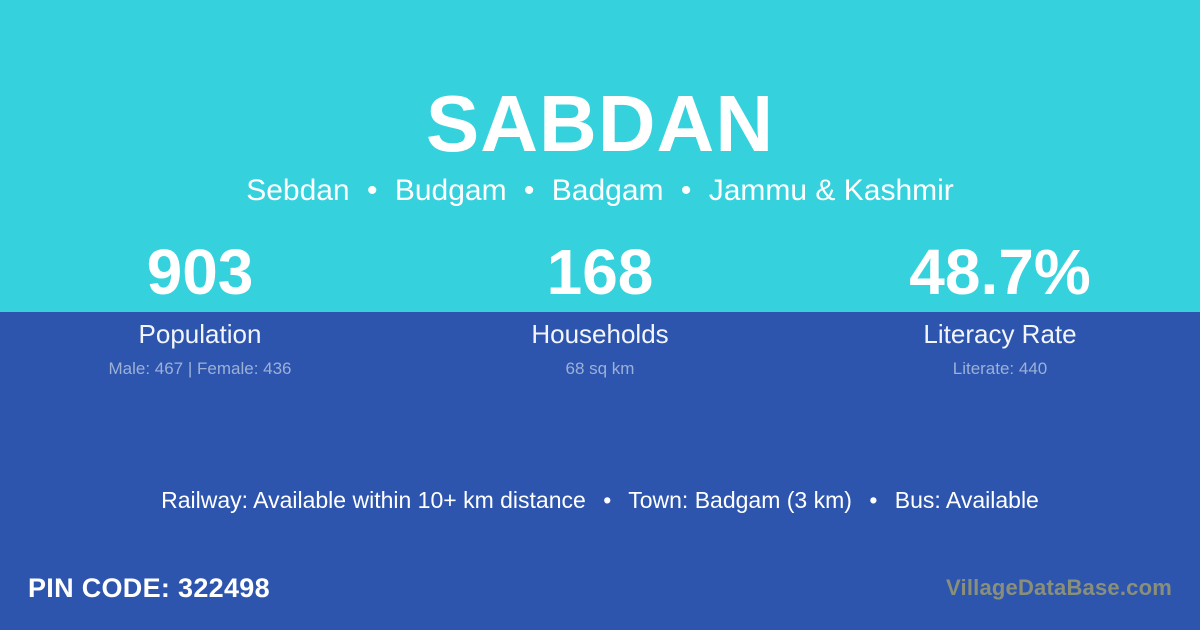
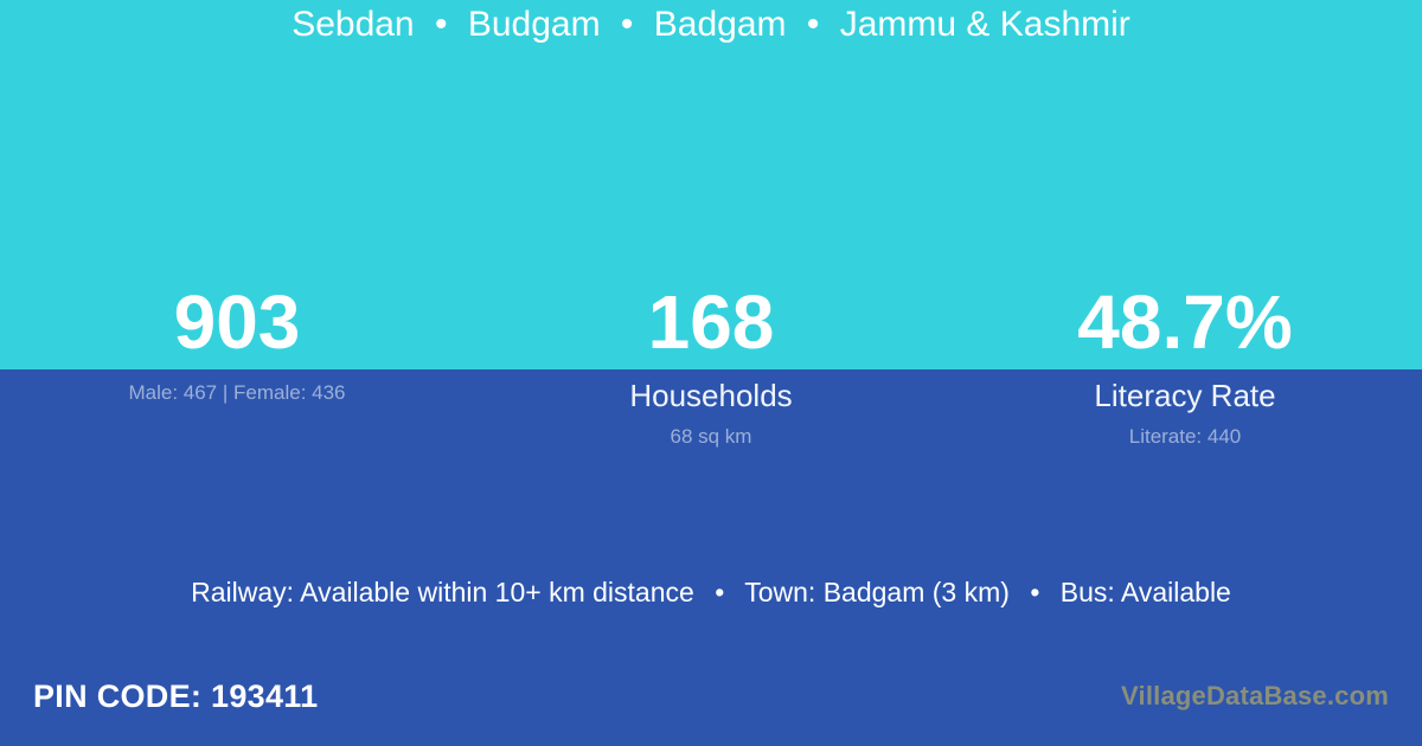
- SABDAN
  Sebdan • Budgam • Badgam • Jammu & Kashmir
  903
- Population
  Male: 467 | Female: 436
  168
  Households
  68 sq km
  48.7%
  Literacy Rate
  Literate: 440
  Railway: Available within 10+ km distance • Town: Badgam (3 km) • Bus: Available
- PIN CODE: 322498
+ PIN CODE: 193411
  VillageDataBase.com
